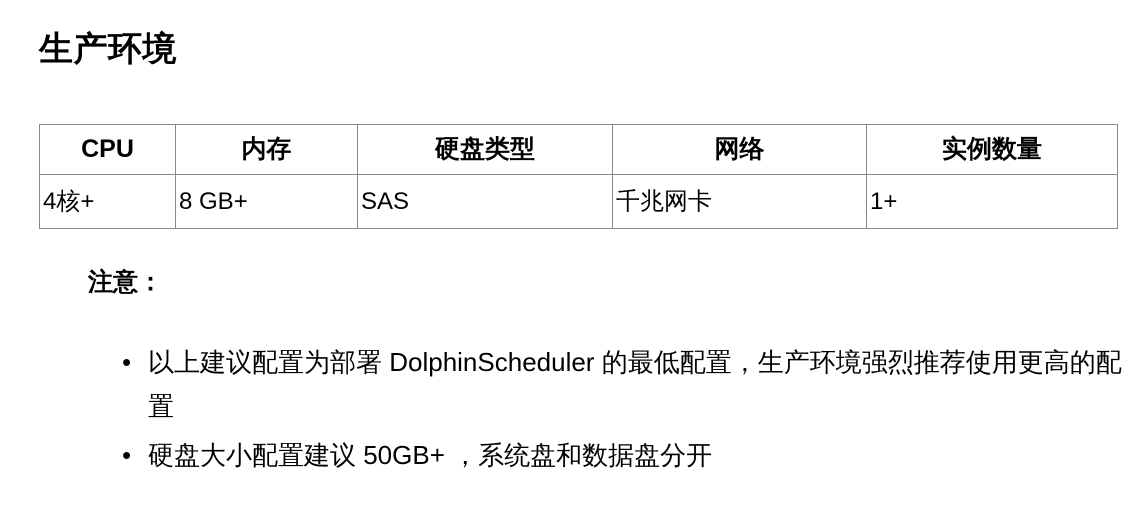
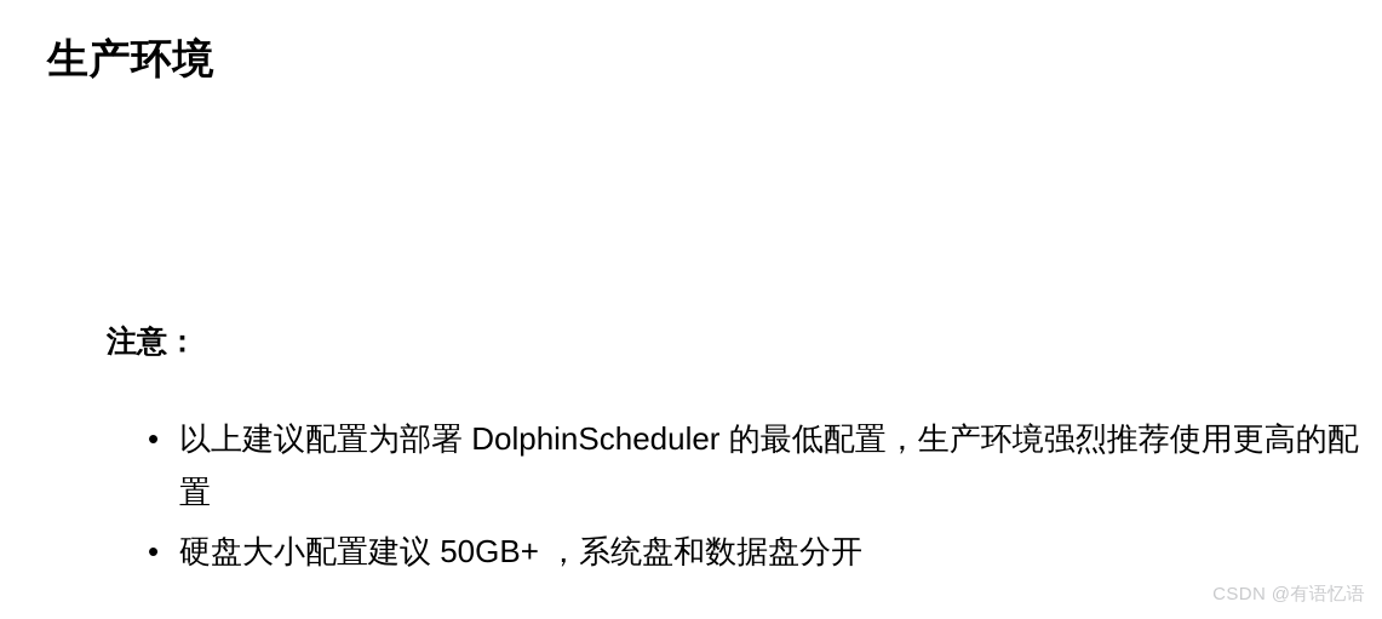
  生产环境
- CPU	内存	硬盘类型	网络	实例数量
- 4核+	8 GB+	SAS	千兆网卡	1+
  注意：
  •
  以上建议配置为部署 DolphinScheduler 的最低配置，生产环境强烈推荐使用更高的配置
  •
  硬盘大小配置建议 50GB+ ，系统盘和数据盘分开
+ CSDN @有语忆语
